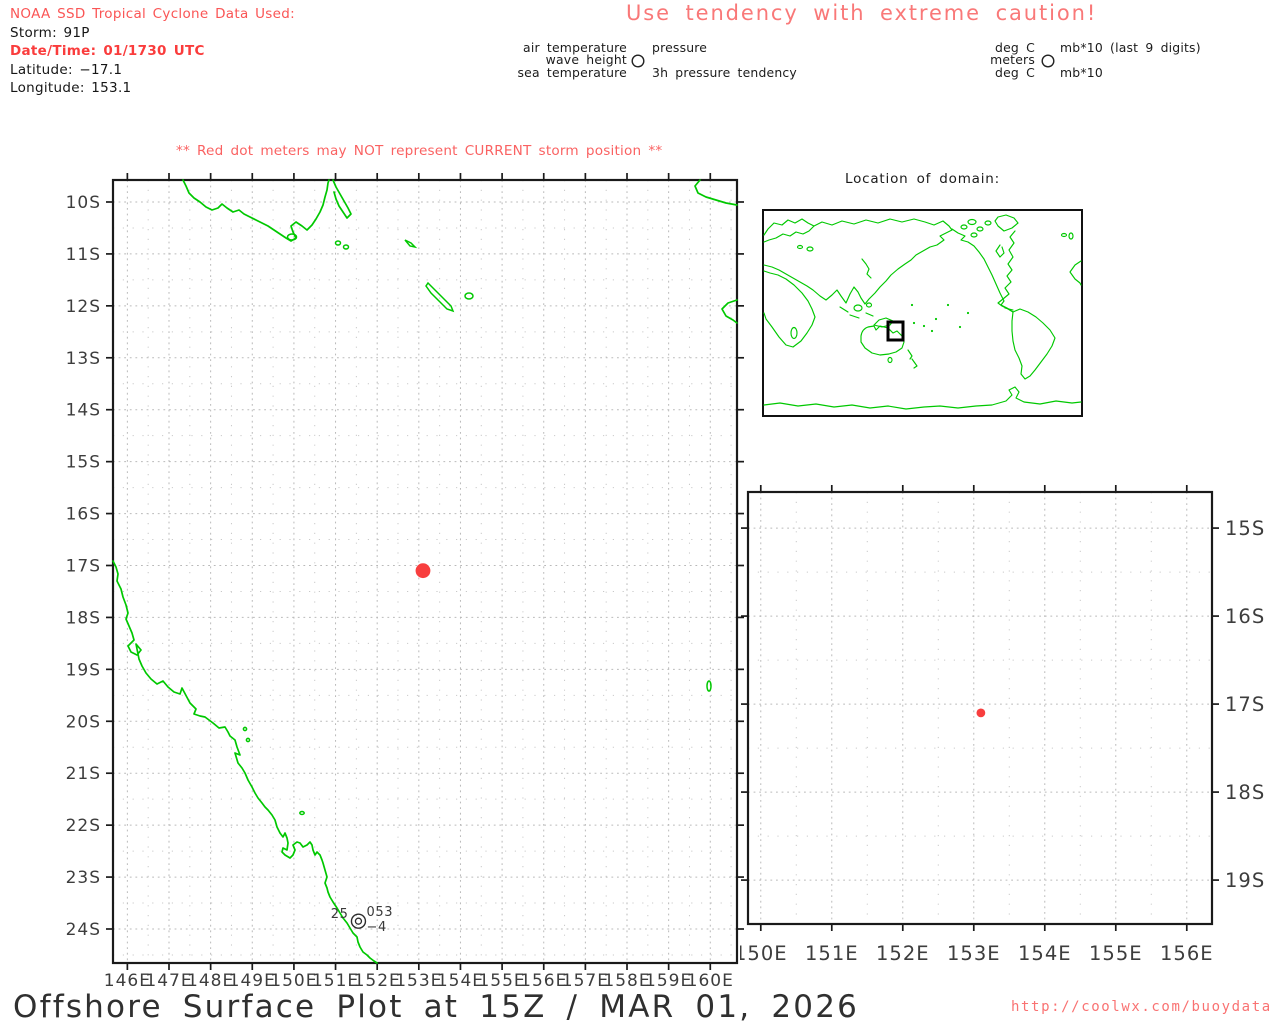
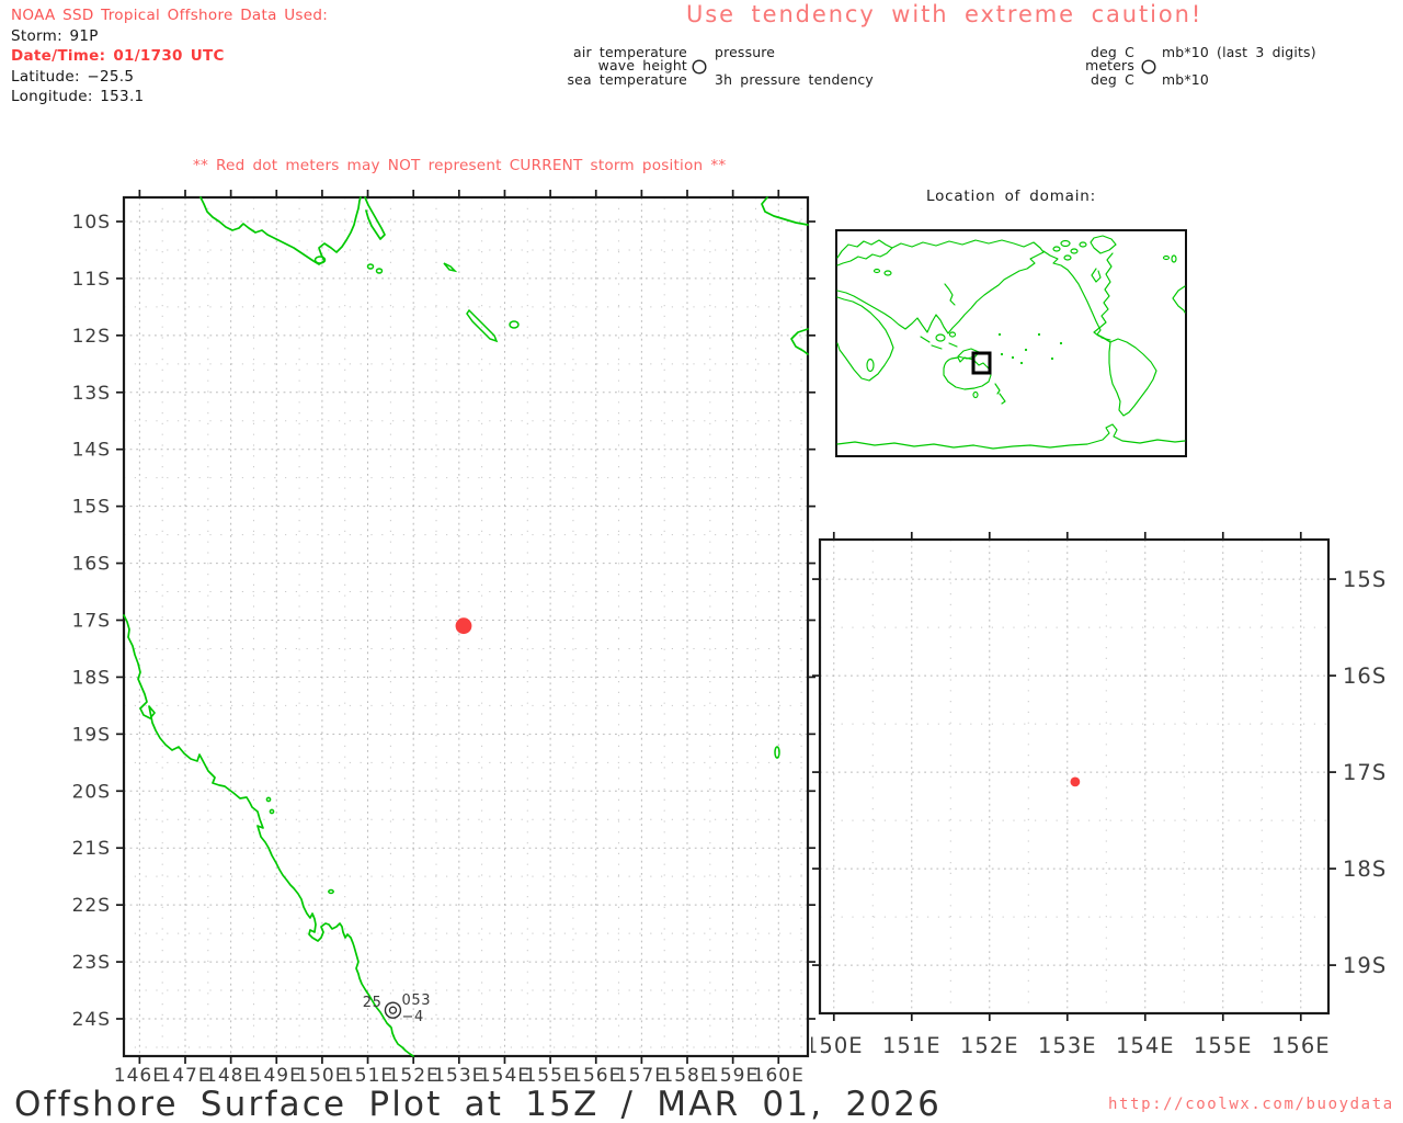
- NOAA SSD Tropical Cyclone Data Used:
+ NOAA SSD Tropical Offshore Data Used:
  Storm: 91P
  Date/Time: 01/1730 UTC
- Latitude: −17.1
+ Latitude: −25.5
  Longitude: 153.1
  Use tendency with extreme caution!
  air temperature
  wave height
  sea temperature
  pressure
  3h pressure tendency
  deg C
  meters
  deg C
- mb*10 (last 9 digits)
+ mb*10 (last 3 digits)
  mb*10
  ** Red dot meters may NOT represent CURRENT storm position **
  146E
  147E
  148E
  149E
  150E
  151E
  152E
  153E
  154E
  155E
  156E
  157E
  158E
  159E
  160E
  10S
  11S
  12S
  13S
  14S
  15S
  16S
  17S
  18S
  19S
  20S
  21S
  22S
  23S
  24S
  25
  053
  −4
  Location of domain:
  150E
  151E
  152E
  153E
  154E
  155E
  156E
  15S
  16S
  17S
  18S
  19S
  Offshore Surface Plot at 15Z / MAR 01, 2026
  http://coolwx.com/buoydata
